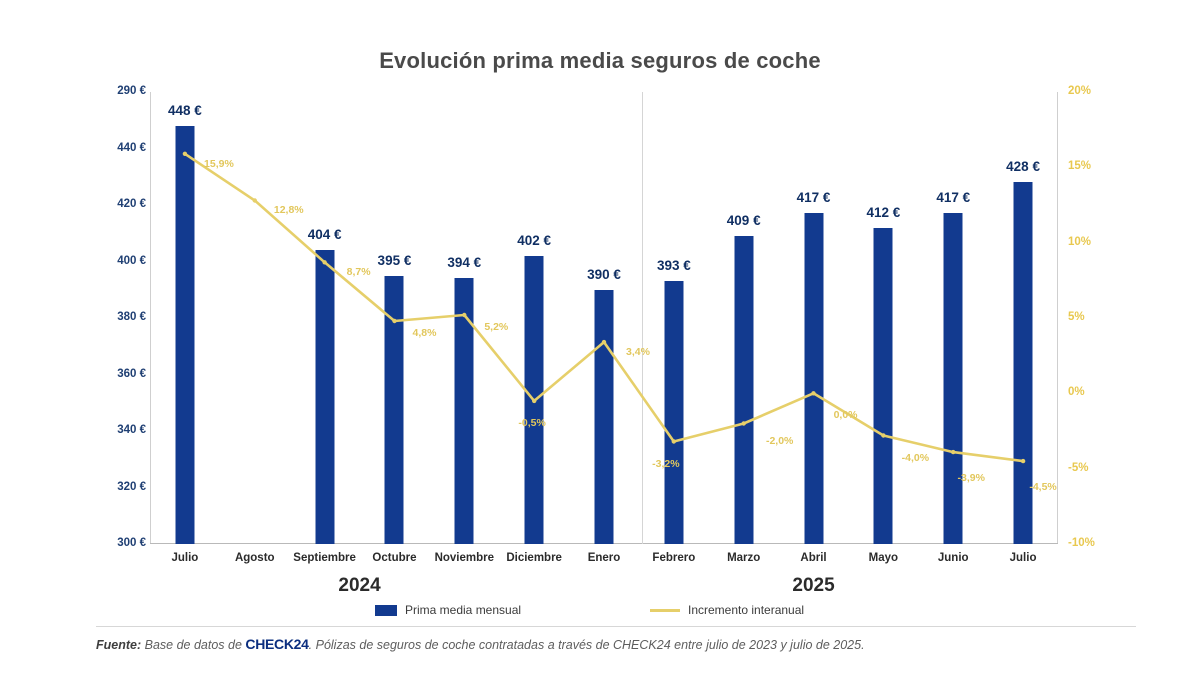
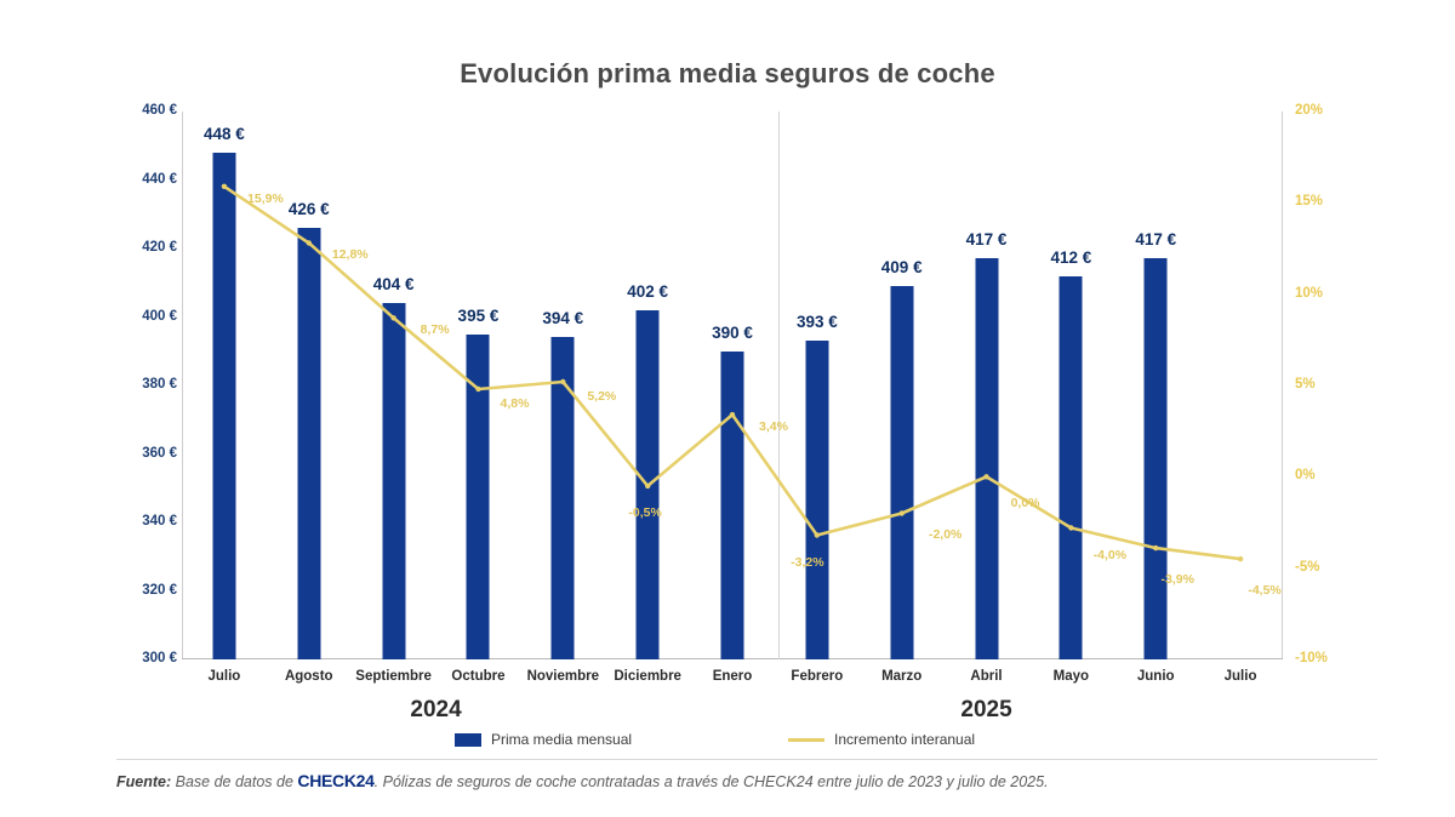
  Evolución prima media seguros de coche
- 290 €
+ 460 €
  440 €
  420 €
  400 €
  380 €
  360 €
  340 €
  320 €
  300 €
  20%
  15%
  10%
  5%
  0%
  -5%
  -10%
  448 €
+ 426 €
  404 €
  395 €
  394 €
  402 €
  390 €
  393 €
  409 €
  417 €
  412 €
  417 €
- 428 €
  15,9%
  12,8%
  8,7%
  4,8%
  5,2%
  -0,5%
  3,4%
  -3,2%
  -2,0%
  0,0%
  -4,0%
  -3,9%
  -4,5%
  Julio
  Agosto
  Septiembre
  Octubre
  Noviembre
  Diciembre
  Enero
  Febrero
  Marzo
  Abril
  Mayo
  Junio
  Julio
  2024
  2025
  Prima media mensual
  Incremento interanual
  Fuente: Base de datos de CHECK24. Pólizas de seguros de coche contratadas a través de CHECK24 entre julio de 2023 y julio de 2025.
